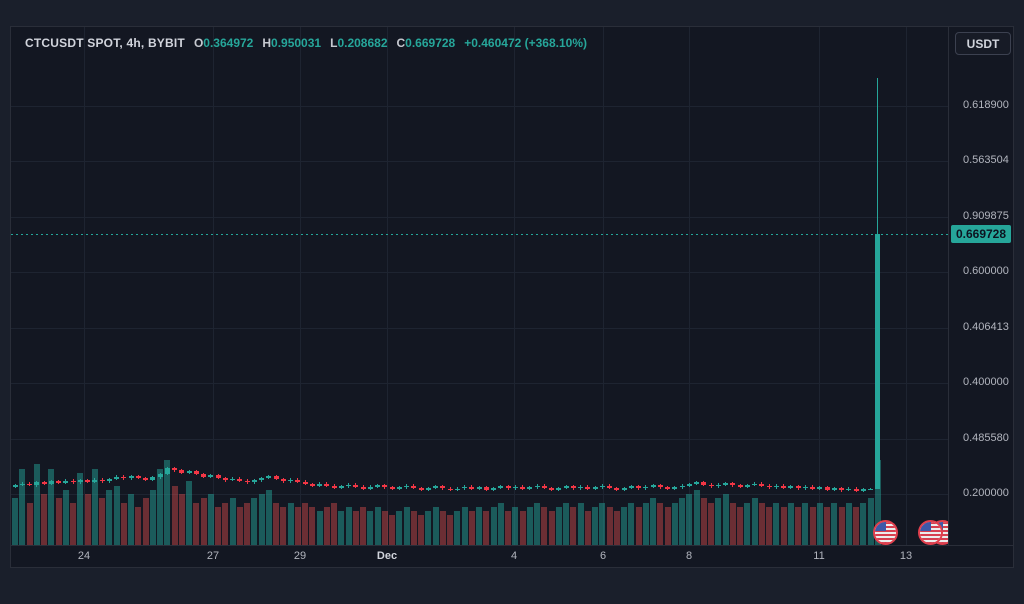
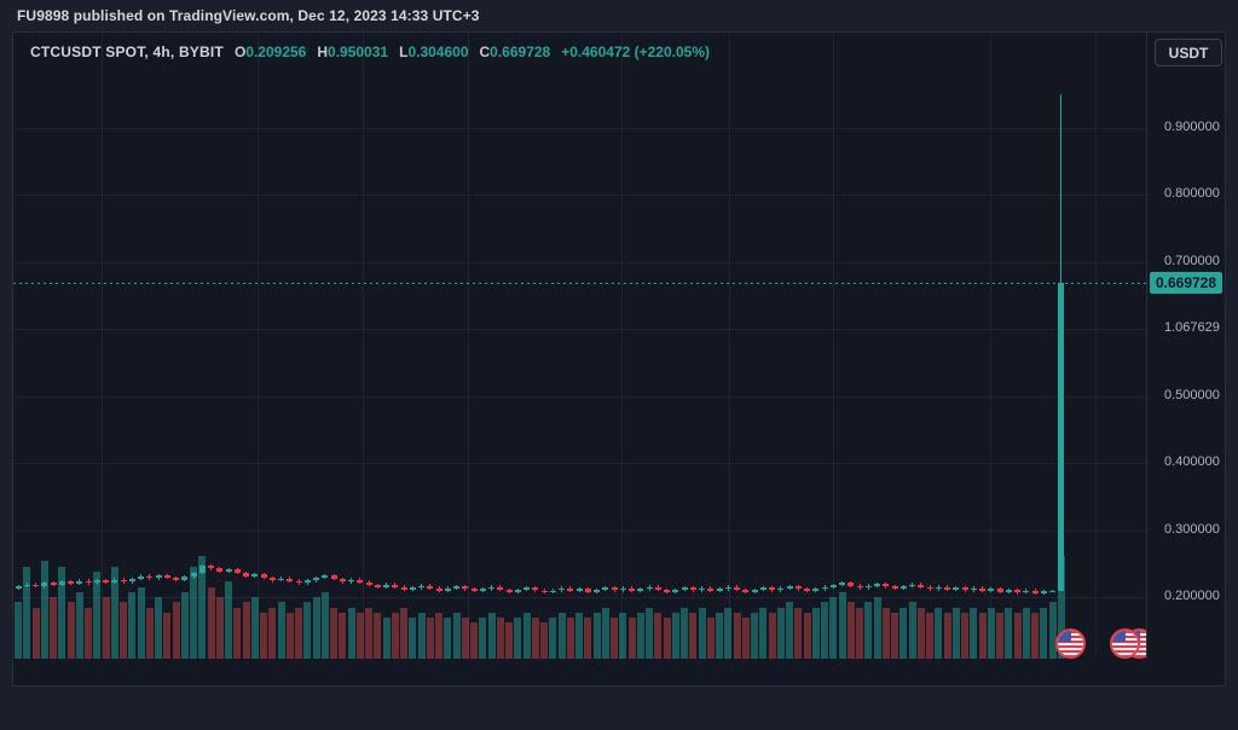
+ FU9898 published on TradingView.com, Dec 12, 2023 14:33 UTC+3
  CTCUSDT SPOT, 4h, BYBIT
  O
- 0.364972
+ 0.209256
  H
  0.950031
  L
- 0.208682
+ 0.304600
  C
  0.669728
- +0.460472 (+368.10%)
+ +0.460472 (+220.05%)
  0.669728
- 0.618900
+ 0.900000
- 0.563504
+ 0.800000
- 0.909875
+ 0.700000
- 0.600000
+ 1.067629
- 0.406413
+ 0.500000
  0.400000
- 0.485580
+ 0.300000
  0.200000
- 24
- 27
- 29
- Dec
- 4
- 6
- 8
- 11
- 13
  USDT
